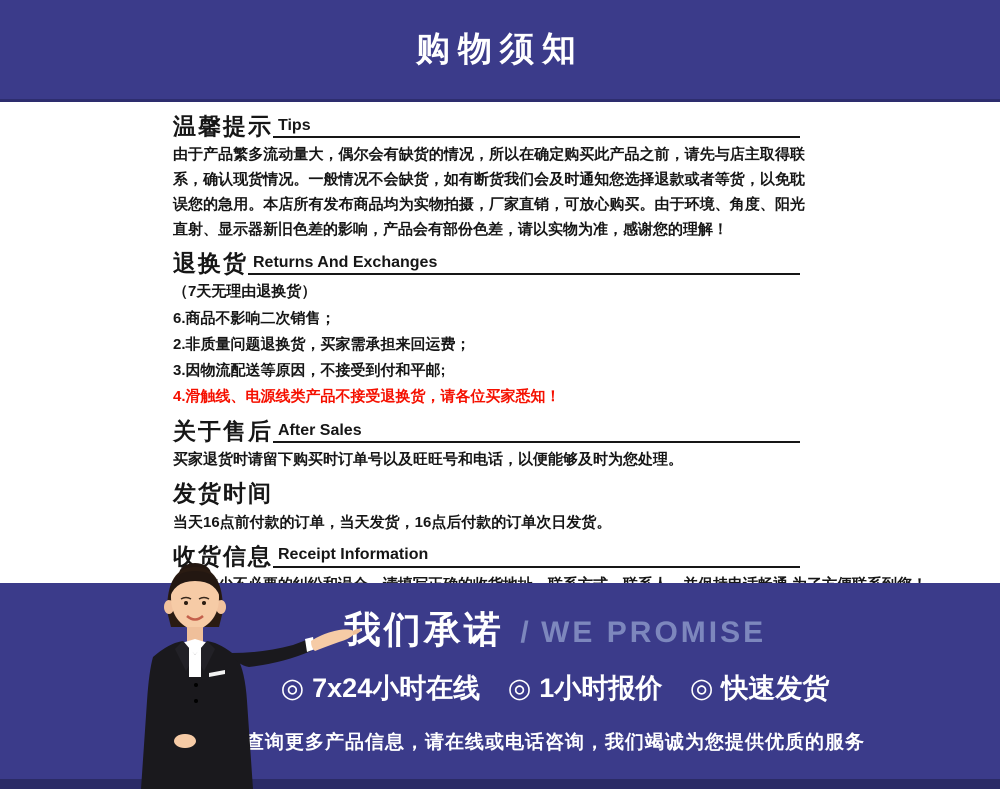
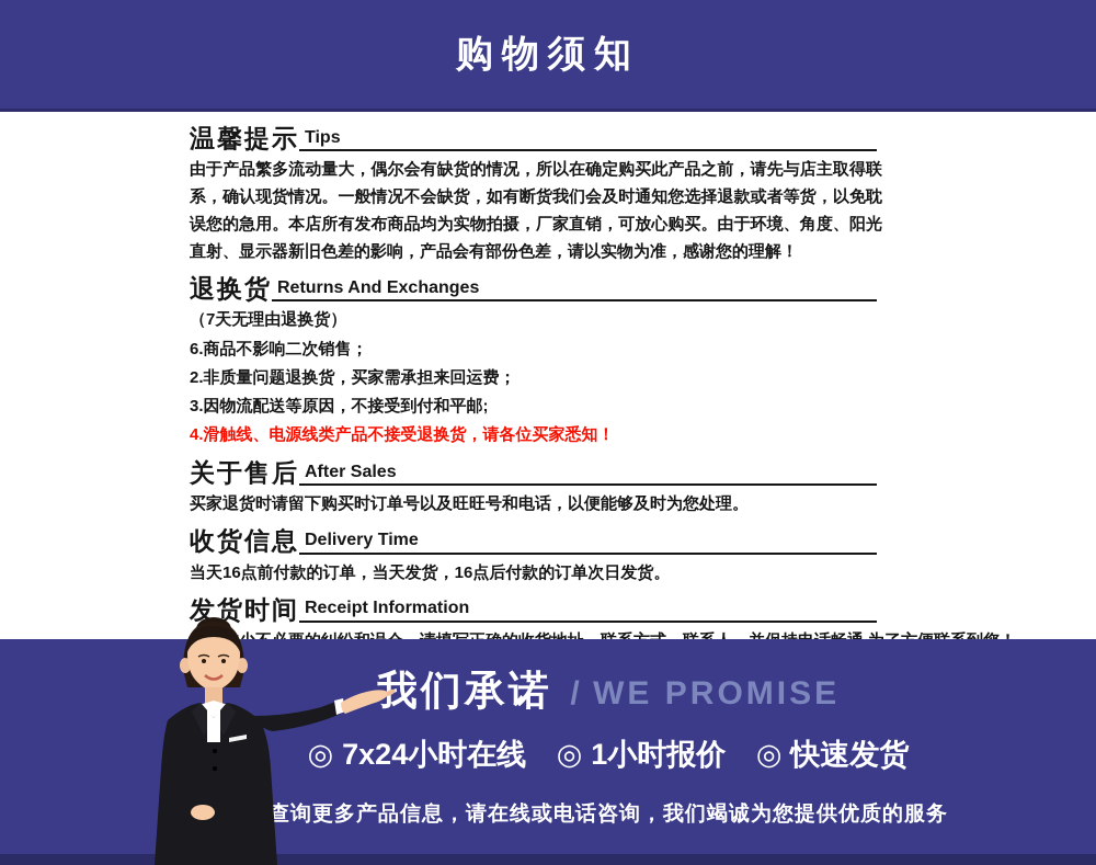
  购物须知
  温馨提示
  Tips
  由于产品繁多流动量大，偶尔会有缺货的情况，所以在确定购买此产品之前，请先与店主取得联系，确认现货情况。一般情况不会缺货，如有断货我们会及时通知您选择退款或者等货，以免耽误您的急用。本店所有发布商品均为实物拍摄，厂家直销，可放心购买。由于环境、角度、阳光直射、显示器新旧色差的影响，产品会有部份色差，请以实物为准，感谢您的理解！
  退换货
  Returns And Exchanges
  （7天无理由退换货）
  6.商品不影响二次销售；
  2.非质量问题退换货，买家需承担来回运费；
  3.因物流配送等原因，不接受到付和平邮;
  4.滑触线、电源线类产品不接受退换货，请各位买家悉知！
  关于售后
  After Sales
  买家退货时请留下购买时订单号以及旺旺号和电话，以便能够及时为您处理。
- 发货时间
+ 收货信息
+ Delivery Time
  当天16点前付款的订单，当天发货，16点后付款的订单次日发货。
- 收货信息
+ 发货时间
  Receipt Information
  我们承诺 / WE PROMISE
  ◎ 7x24小时在线 ◎ 1小时报价 ◎ 快速发货
  查询更多产品信息，请在线或电话咨询，我们竭诚为您提供优质的服务
